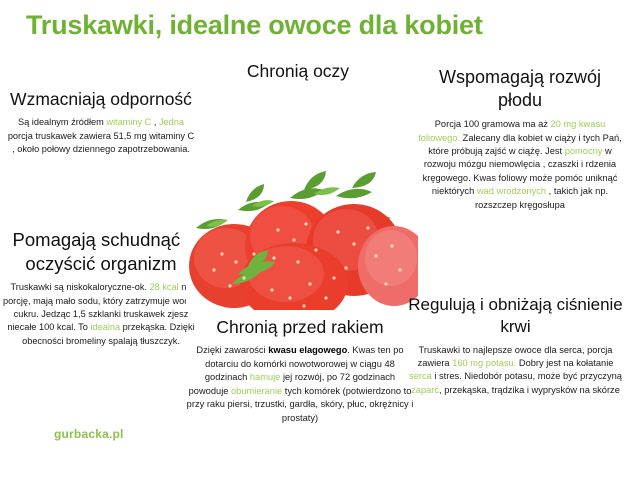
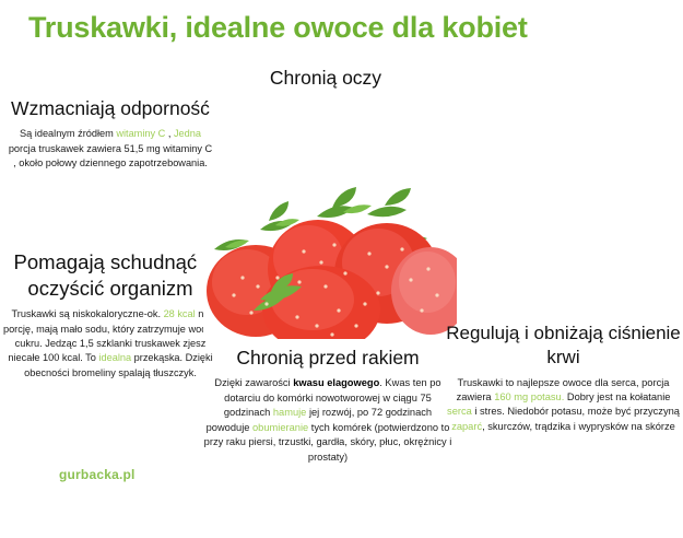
  Truskawki, idealne owoce dla kobiet
  Wzmacniają odporność
  Są idealnym źródłem witaminy C , Jedna porcja truskawek zawiera 51,5 mg witaminy C , około połowy dziennego zapotrzebowania.
  Pomagają schudnąć oczyścić organizm
  Truskawki są niskokaloryczne-ok. 28 kcal n porcję, mają mało sodu, który zatrzymuje wo cukru. Jedząc 1,5 szklanki truskawek zjesz niecałe 100 kcal. To idealna przekąska. Dzięki obecności bromeliny spalają tłuszczyk.
  Chronią oczy
  Chronią przed rakiem
- Dzięki zawarości kwasu elagowego. Kwas ten po dotarciu do komórki nowotworowej w ciągu 48 godzinach hamuje jej rozwój, po 72 godzinach powoduje obumieranie tych komórek (potwierdzono to przy raku piersi, trzustki, gardła, skóry, płuc, okrężnicy i prostaty)
+ Dzięki zawarości kwasu elagowego. Kwas ten po dotarciu do komórki nowotworowej w ciągu 75 godzinach hamuje jej rozwój, po 72 godzinach powoduje obumieranie tych komórek (potwierdzono to przy raku piersi, trzustki, gardła, skóry, płuc, okrężnicy i prostaty)
- Wspomagają rozwój płodu
- Porcja 100 gramowa ma aż 20 mg kwasu foliowego. Zalecany dla kobiet w ciąży i tych Pań, które próbują zajść w ciążę. Jest pomocny w rozwoju mózgu niemowlęcia , czaszki i rdzenia kręgowego. Kwas foliowy może pomóc uniknąć niektórych wad wrodzonych , takich jak np. rozszczep kręgosłupa
  Regulują i obniżają ciśnienie krwi
- Truskawki to najlepsze owoce dla serca, porcja zawiera 160 mg potasu. Dobry jest na kołatanie serca i stres. Niedobór potasu, może być przyczyną zaparć, przekąska, trądzika i wyprysków na skórze
+ Truskawki to najlepsze owoce dla serca, porcja zawiera 160 mg potasu. Dobry jest na kołatanie serca i stres. Niedobór potasu, może być przyczyną zaparć, skurczów, trądzika i wyprysków na skórze
  gurbacka.pl
